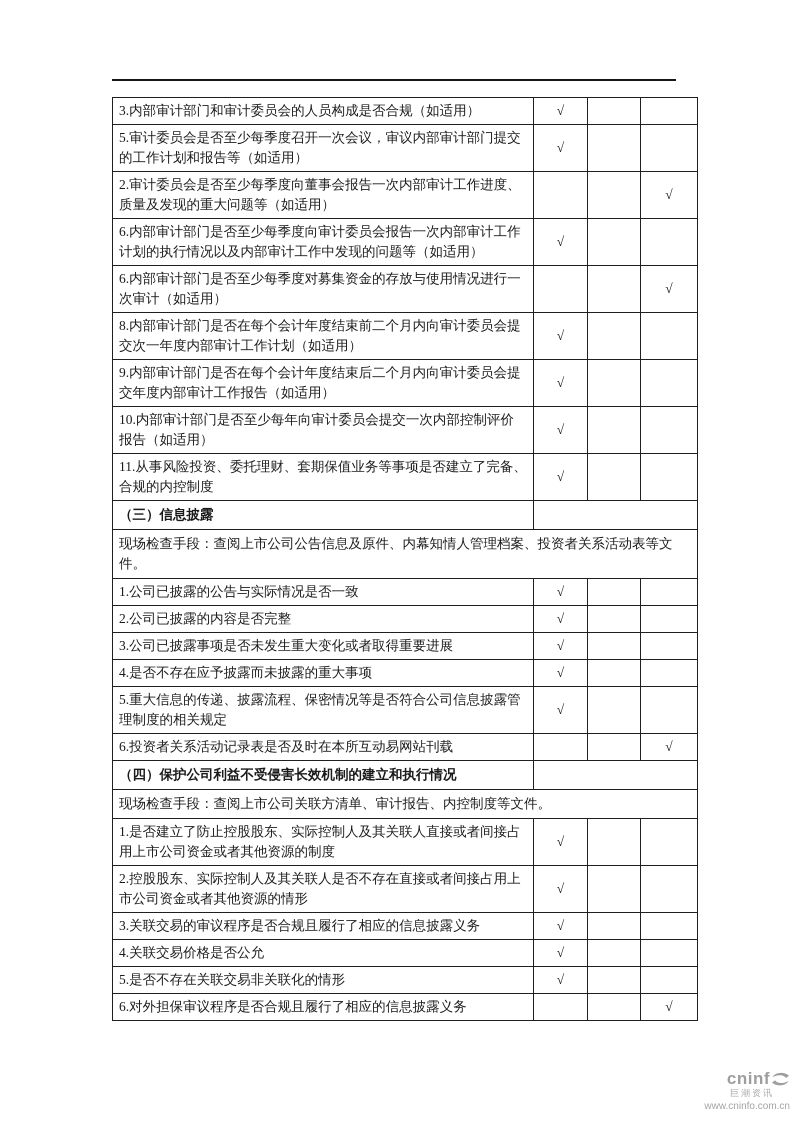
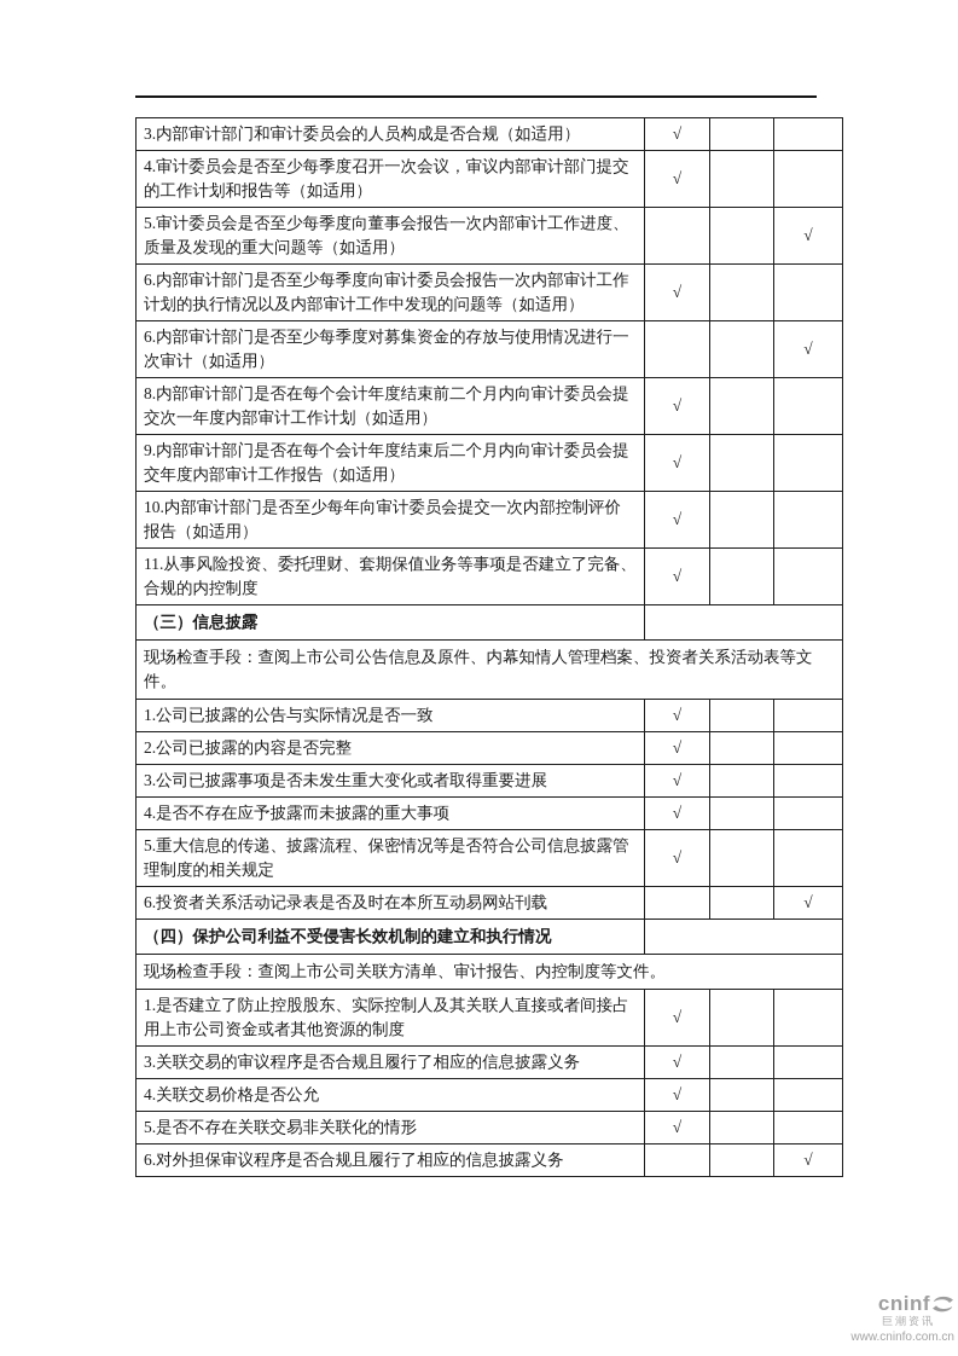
  3.内部审计部门和审计委员会的人员构成是否合规（如适用）	√
- 5.审计委员会是否至少每季度召开一次会议，审议内部审计部门提交的工作计划和报告等（如适用）	√
+ 4.审计委员会是否至少每季度召开一次会议，审议内部审计部门提交的工作计划和报告等（如适用）	√
- 2.审计委员会是否至少每季度向董事会报告一次内部审计工作进度、质量及发现的重大问题等（如适用）			√
+ 5.审计委员会是否至少每季度向董事会报告一次内部审计工作进度、质量及发现的重大问题等（如适用）			√
  6.内部审计部门是否至少每季度向审计委员会报告一次内部审计工作计划的执行情况以及内部审计工作中发现的问题等（如适用）	√
  6.内部审计部门是否至少每季度对募集资金的存放与使用情况进行一次审计（如适用）			√
  8.内部审计部门是否在每个会计年度结束前二个月内向审计委员会提交次一年度内部审计工作计划（如适用）	√
  9.内部审计部门是否在每个会计年度结束后二个月内向审计委员会提交年度内部审计工作报告（如适用）	√
  10.内部审计部门是否至少每年向审计委员会提交一次内部控制评价报告（如适用）	√
  11.从事风险投资、委托理财、套期保值业务等事项是否建立了完备、合规的内控制度	√
  （三）信息披露
  现场检查手段：查阅上市公司公告信息及原件、内幕知情人管理档案、投资者关系活动表等文件。
  1.公司已披露的公告与实际情况是否一致	√
  2.公司已披露的内容是否完整	√
  3.公司已披露事项是否未发生重大变化或者取得重要进展	√
  4.是否不存在应予披露而未披露的重大事项	√
  5.重大信息的传递、披露流程、保密情况等是否符合公司信息披露管理制度的相关规定	√
  6.投资者关系活动记录表是否及时在本所互动易网站刊载			√
  （四）保护公司利益不受侵害长效机制的建立和执行情况
  现场检查手段：查阅上市公司关联方清单、审计报告、内控制度等文件。
  1.是否建立了防止控股股东、实际控制人及其关联人直接或者间接占用上市公司资金或者其他资源的制度	√
- 2.控股股东、实际控制人及其关联人是否不存在直接或者间接占用上市公司资金或者其他资源的情形	√
  3.关联交易的审议程序是否合规且履行了相应的信息披露义务	√
  4.关联交易价格是否公允	√
  5.是否不存在关联交易非关联化的情形	√
  6.对外担保审议程序是否合规且履行了相应的信息披露义务			√
  cninf
  巨潮资讯
  www.cninfo.com.cn
